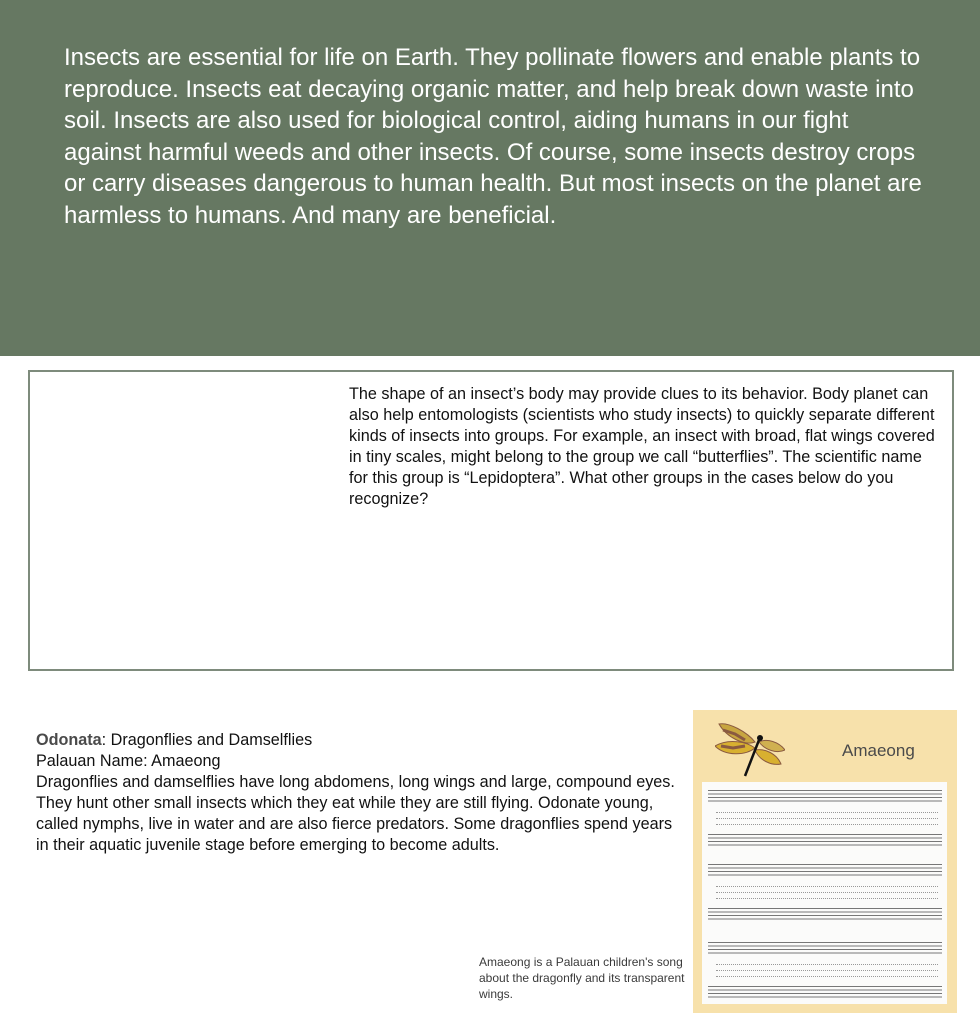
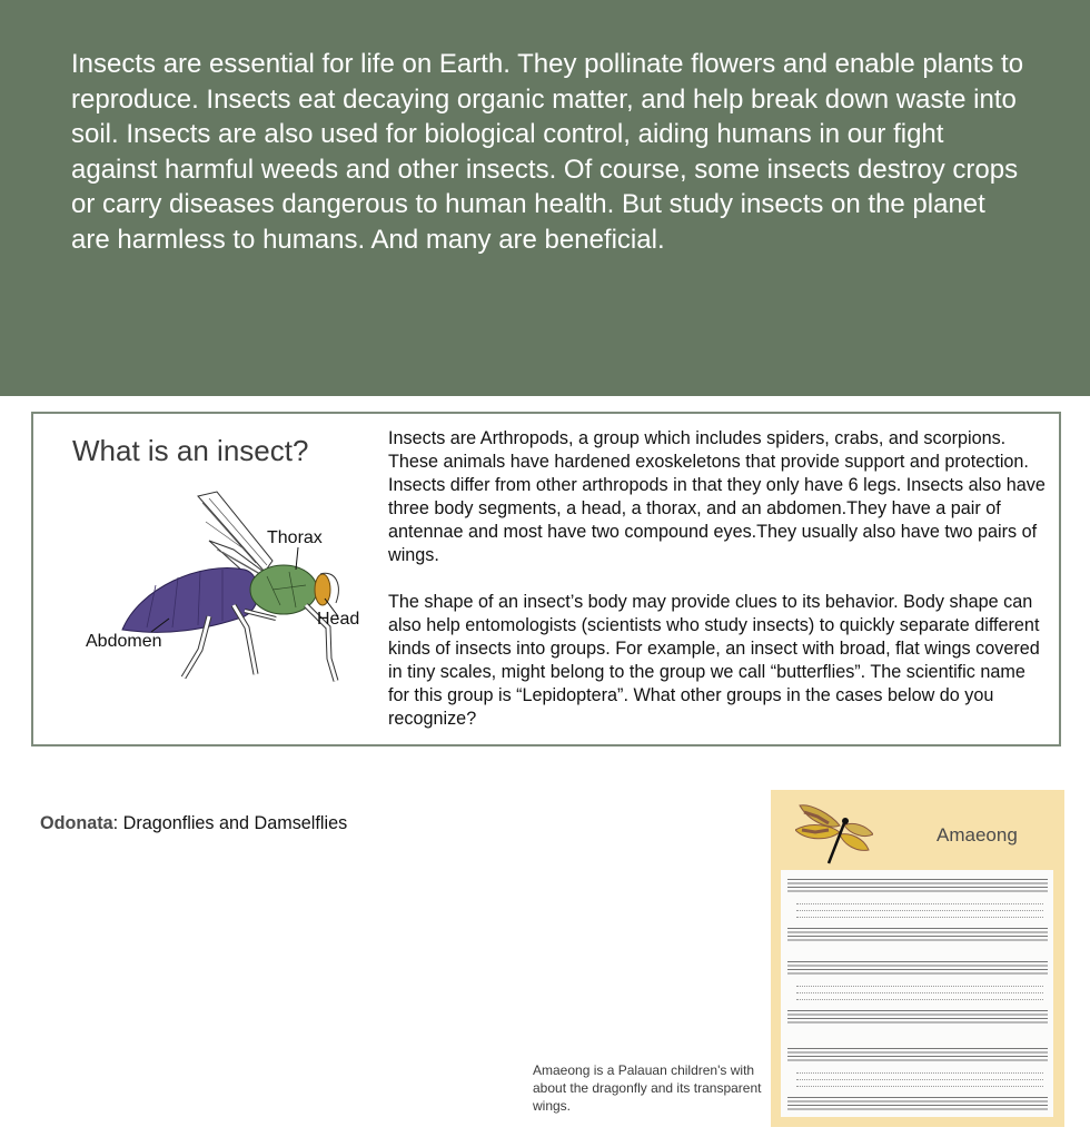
- Insects are essential for life on Earth. They pollinate flowers and enable plants to reproduce. Insects eat decaying organic matter, and help break down waste into soil. Insects are also used for biological control, aiding humans in our fight against harmful weeds and other insects. Of course, some insects destroy crops or carry diseases dangerous to human health. But most insects on the planet are harmless to humans. And many are beneficial.
+ Insects are essential for life on Earth. They pollinate flowers and enable plants to reproduce. Insects eat decaying organic matter, and help break down waste into soil. Insects are also used for biological control, aiding humans in our fight against harmful weeds and other insects. Of course, some insects destroy crops or carry diseases dangerous to human health. But study insects on the planet are harmless to humans. And many are beneficial.
+ What is an insect?
+ Thorax
+ Head
+ Abdomen
+ Insects are Arthropods, a group which includes spiders, crabs, and scorpions. These animals have hardened exoskeletons that provide support and protection. Insects differ from other arthropods in that they only have 6 legs. Insects also have three body segments, a head, a thorax, and an abdomen.They have a pair of antennae and most have two compound eyes.They usually also have two pairs of wings.
- The shape of an insect’s body may provide clues to its behavior. Body planet can also help entomologists (scientists who study insects) to quickly separate different kinds of insects into groups. For example, an insect with broad, flat wings covered in tiny scales, might belong to the group we call “butterflies”. The scientific name for this group is “Lepidoptera”. What other groups in the cases below do you recognize?
+ The shape of an insect’s body may provide clues to its behavior. Body shape can also help entomologists (scientists who study insects) to quickly separate different kinds of insects into groups. For example, an insect with broad, flat wings covered in tiny scales, might belong to the group we call “butterflies”. The scientific name for this group is “Lepidoptera”. What other groups in the cases below do you recognize?
  Odonata: Dragonflies and Damselflies
- Palauan Name: Amaeong
- Dragonflies and damselflies have long abdomens, long wings and large, compound eyes. They hunt other small insects which they eat while they are still flying. Odonate young, called nymphs, live in water and are also fierce predators. Some dragonflies spend years in their aquatic juvenile stage before emerging to become adults.
- Amaeong is a Palauan children's song about the dragonfly and its transparent wings.
+ Amaeong is a Palauan children's with about the dragonfly and its transparent wings.
  Amaeong
